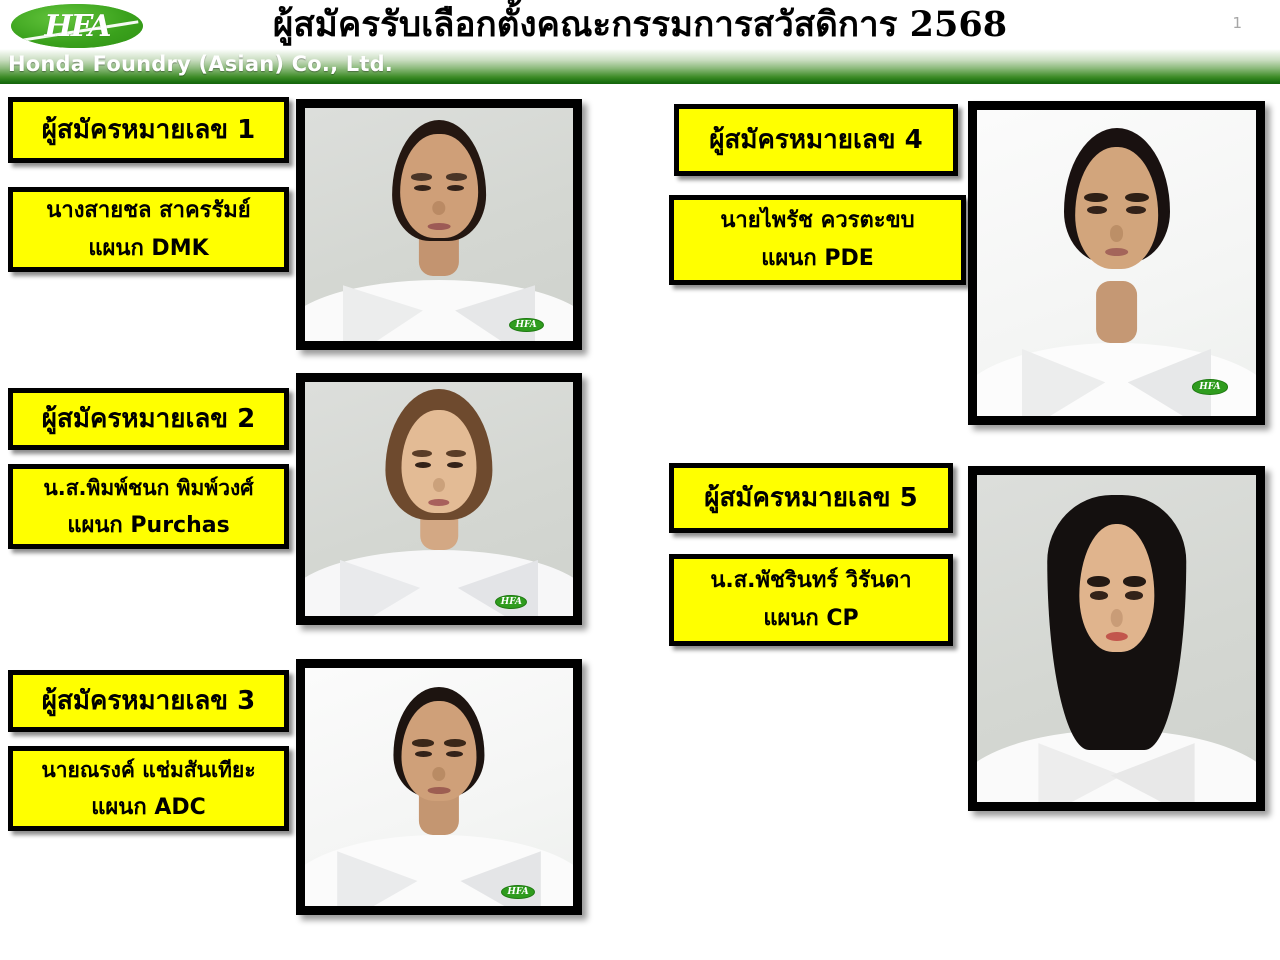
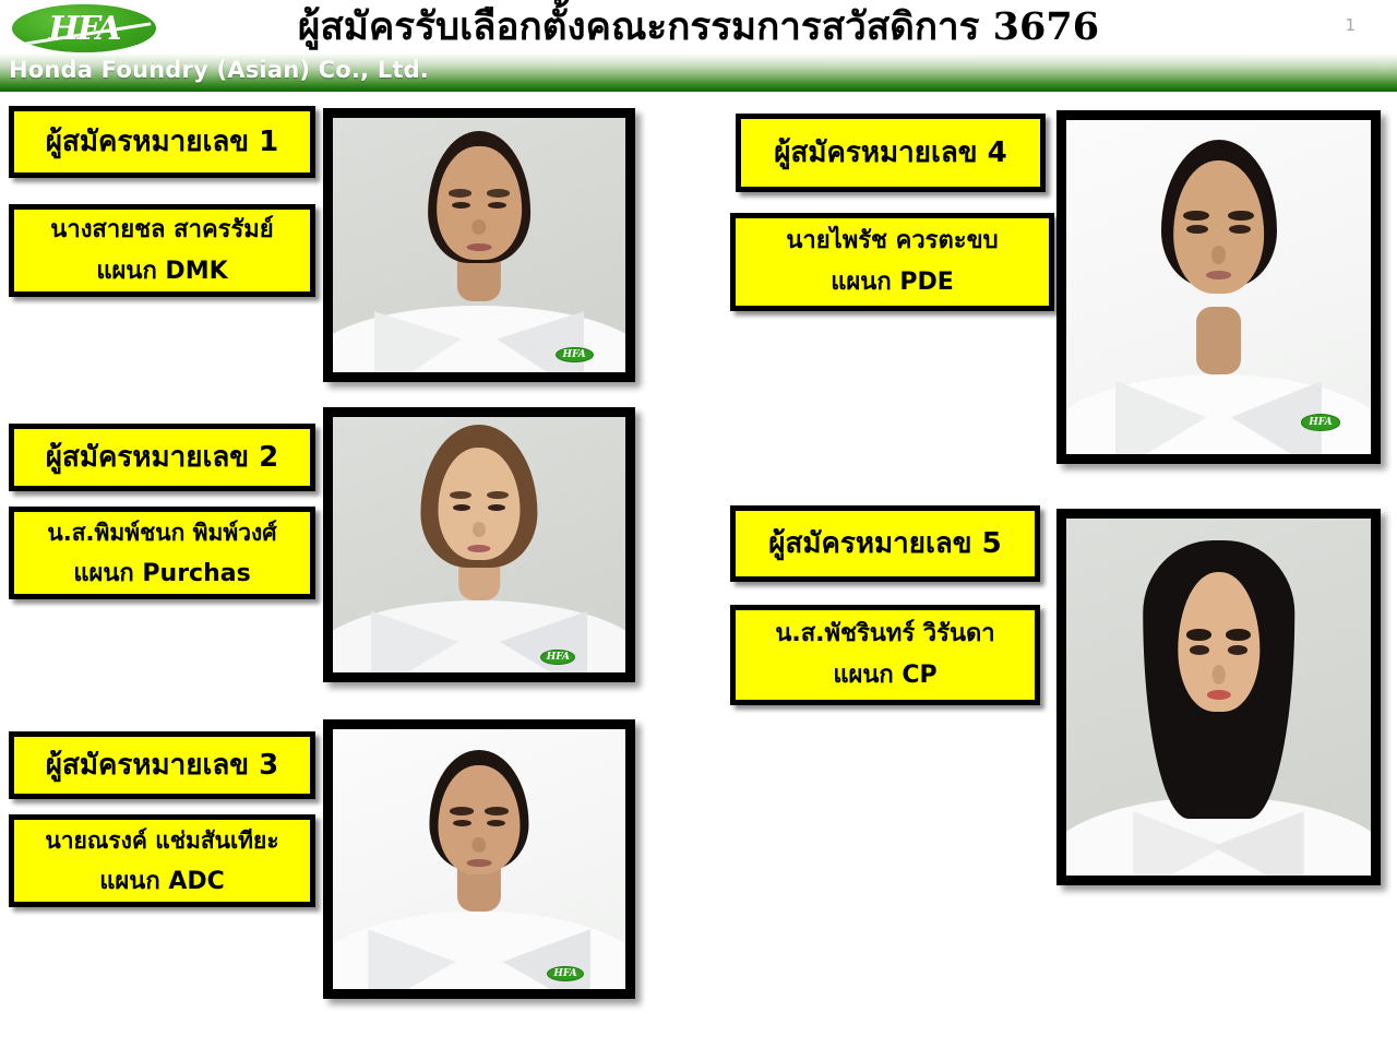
  HFA
  Honda Foundry (Asian) Co., Ltd.
- ผู้สมัครรับเลือกตั้งคณะกรรมการสวัสดิการ 2568
+ ผู้สมัครรับเลือกตั้งคณะกรรมการสวัสดิการ 3676
  1
  ผู้สมัครหมายเลข 1
  นางสายชล สาครรัมย์
  แผนก DMK
  HFA
  ผู้สมัครหมายเลข 2
  น.ส.พิมพ์ชนก พิมพ์วงศ์
  แผนก Purchas
  HFA
  ผู้สมัครหมายเลข 3
  นายณรงค์ แช่มสันเทียะ
  แผนก ADC
  HFA
  ผู้สมัครหมายเลข 4
  นายไพรัช ควรตะขบ
  แผนก PDE
  HFA
  ผู้สมัครหมายเลข 5
  น.ส.พัชรินทร์ วิรันดา
  แผนก CP
